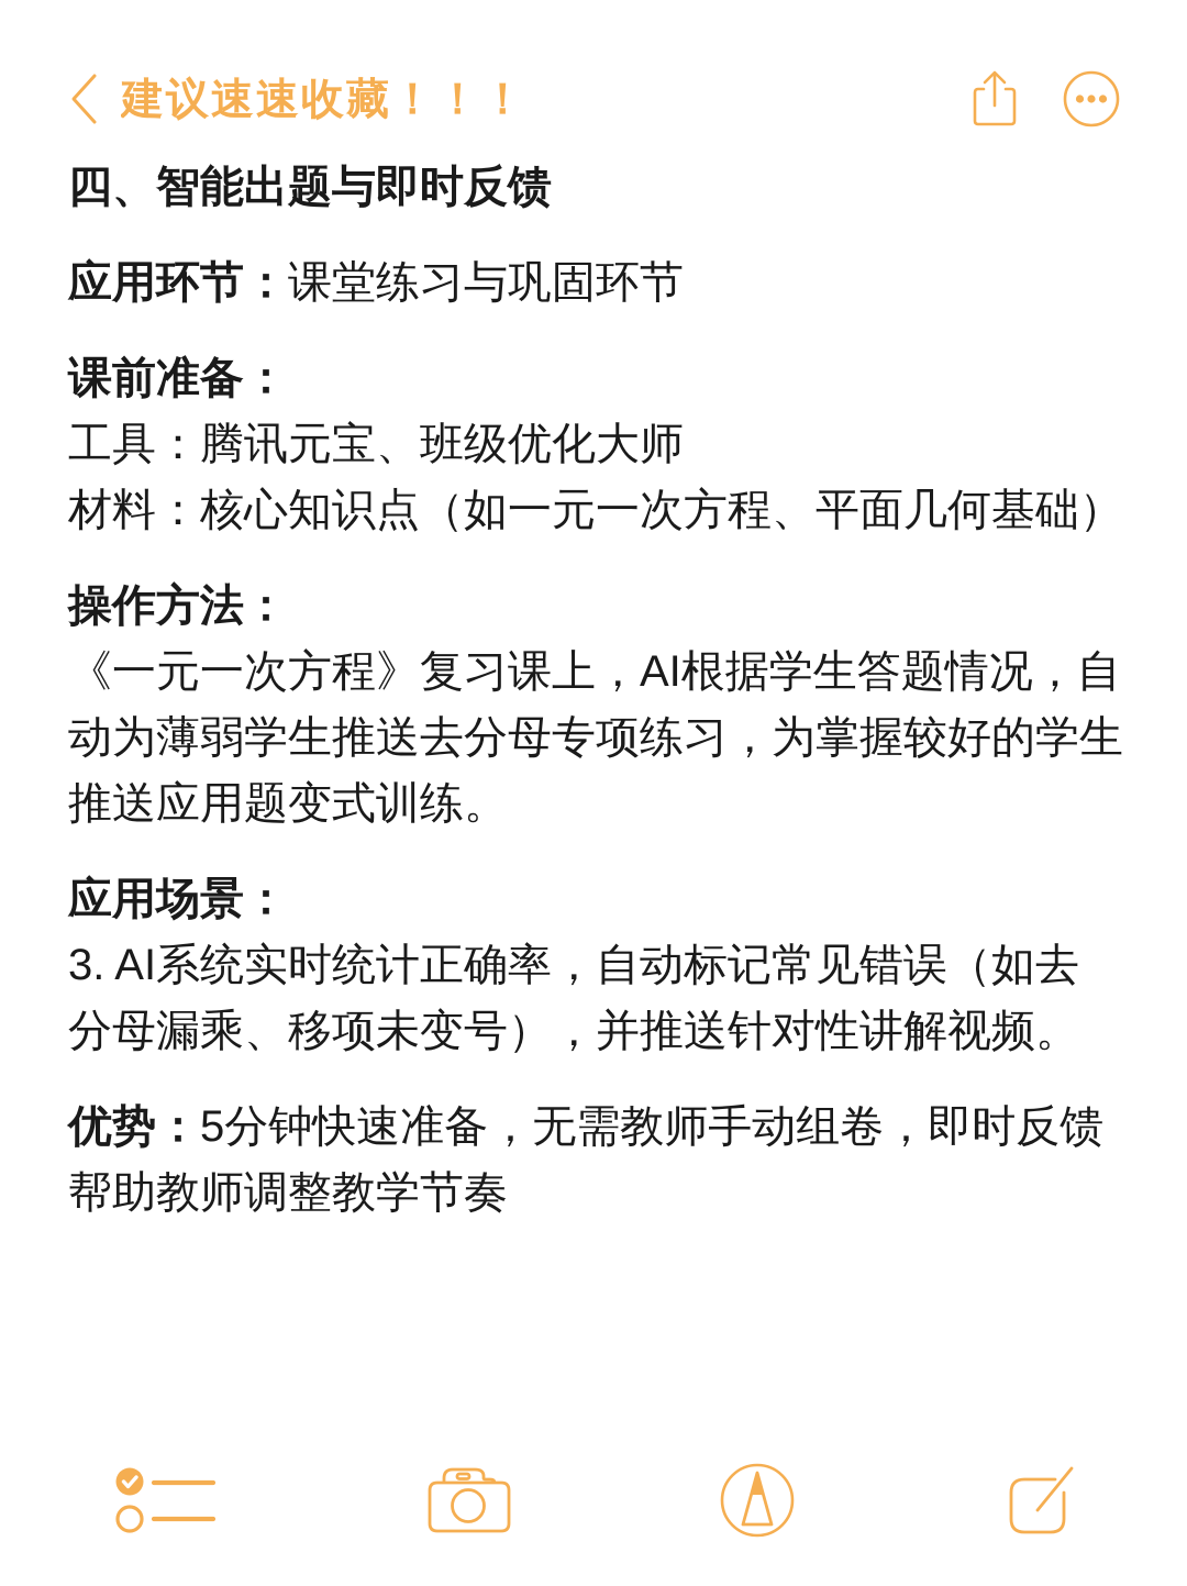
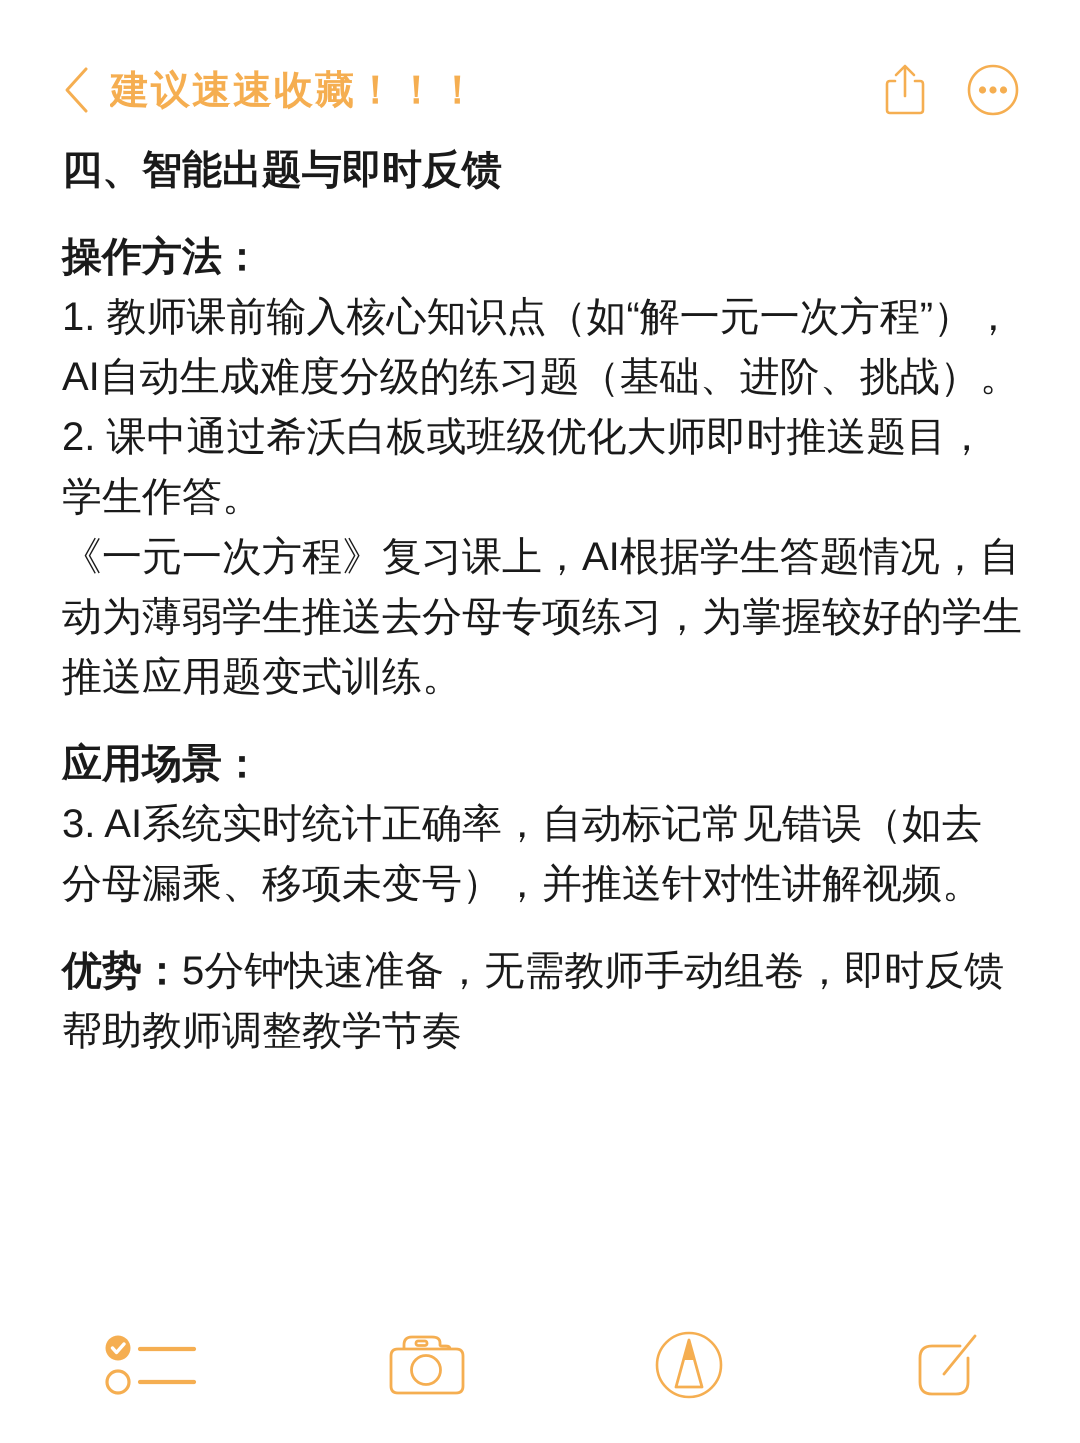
  建议速速收藏！！！
  四、智能出题与即时反馈
- 应用环节：课堂练习与巩固环节
- 课前准备：
- 工具：腾讯元宝、班级优化大师
- 材料：核心知识点（如一元一次方程、平面几何基础）
  操作方法：
+ 1. 教师课前输入核心知识点（如“解一元一次方程”），AI自动生成难度分级的练习题（基础、进阶、挑战）。
+ 2. 课中通过希沃白板或班级优化大师即时推送题目，学生作答。
  《一元一次方程》复习课上，AI根据学生答题情况，自动为薄弱学生推送去分母专项练习，为掌握较好的学生推送应用题变式训练。
  应用场景：
  3. AI系统实时统计正确率，自动标记常见错误（如去分母漏乘、移项未变号），并推送针对性讲解视频。
  优势：5分钟快速准备，无需教师手动组卷，即时反馈帮助教师调整教学节奏
